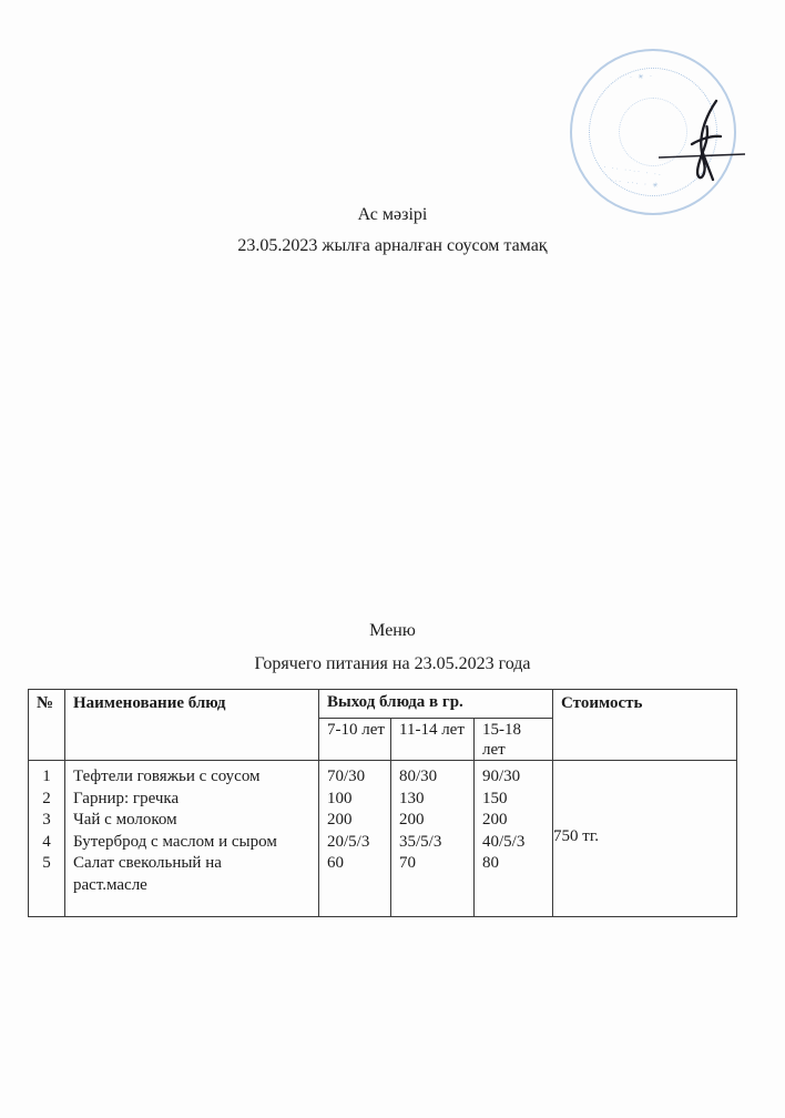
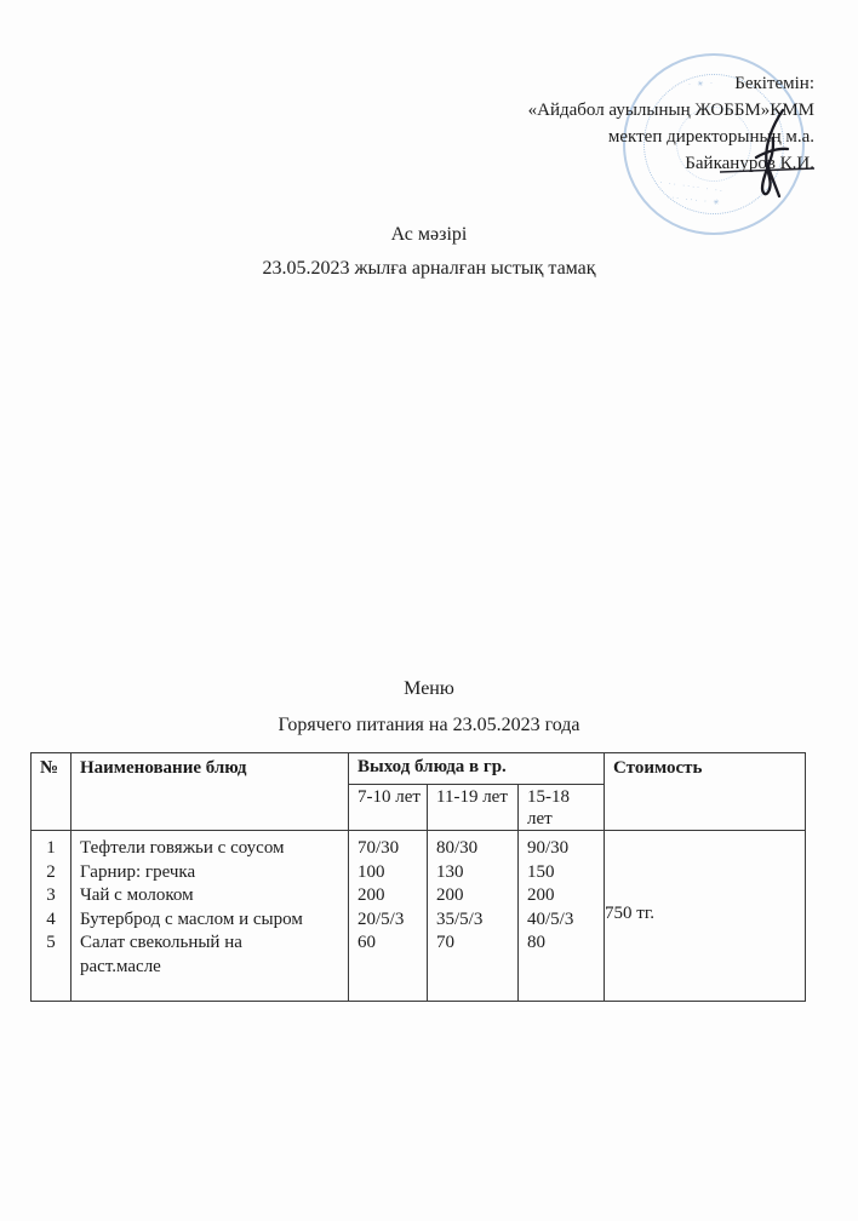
+ Бекітемін:
+ «Айдабол ауылының ЖОББМ»КММ
+ мектеп директорының м.а.
+ Байкануров К.И.
  Ас мәзірі
- 23.05.2023 жылға арналған соусом тамақ
+ 23.05.2023 жылға арналған ыстық тамақ
  Меню
  Горячего питания на 23.05.2023 года
  №	Наименование блюд	Выход блюда в гр.	Стоимость
- 7-10 лет	11-14 лет	15-18 лет
+ 7-10 лет	11-19 лет	15-18 лет
  12345	Тефтели говяжьи с соусомГарнир: гречкаЧай с молокомБутерброд с маслом и сыромСалат свекольный нараст.масле	70/3010020020/5/360	80/3013020035/5/370	90/3015020040/5/380	750 тг.
